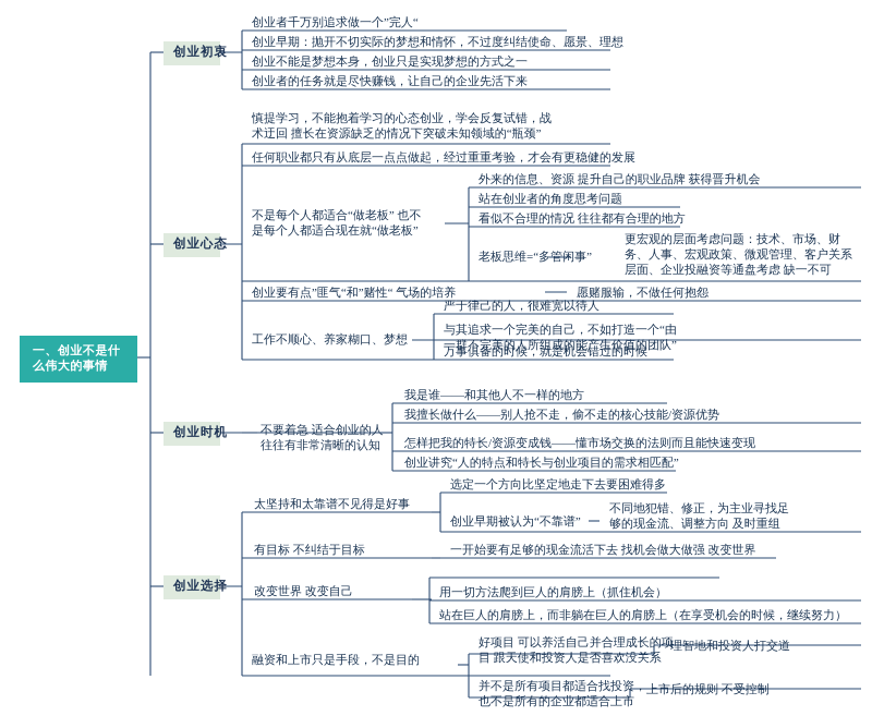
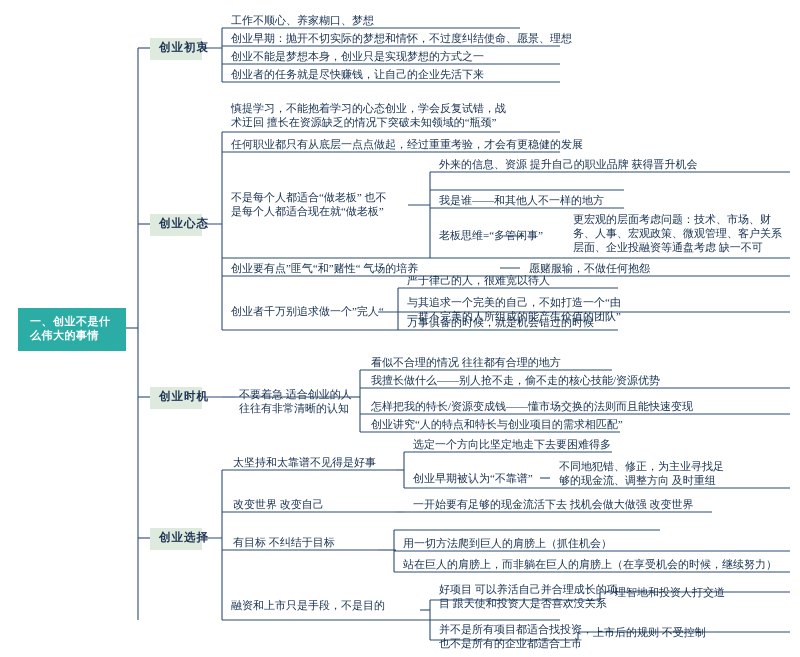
  一、创业不是什
  么伟大的事情
  创业初衷
  创业心态
  创业时机
  创业选择
- 创业者千万别追求做一个”完人“
+ 工作不顺心、养家糊口、梦想
  创业早期：抛开不切实际的梦想和情怀，不过度纠结使命、愿景、理想
  创业不能是梦想本身，创业只是实现梦想的方式之一
  创业者的任务就是尽快赚钱，让自己的企业先活下来
  慎提学习，不能抱着学习的心态创业，学会反复试错，战
  术迂回 擅长在资源缺乏的情况下突破未知领域的“瓶颈”
  任何职业都只有从底层一点点做起，经过重重考验，才会有更稳健的发展
  不是每个人都适合“做老板” 也不
  是每个人都适合现在就“做老板”
  外来的信息、资源 提升自己的职业品牌 获得晋升机会
- 站在创业者的角度思考问题
- 看似不合理的情况 往往都有合理的地方
+ 我是谁——和其他人不一样的地方
  老板思维=“多管闲事”
  更宏观的层面考虑问题：技术、市场、财
  务、人事、宏观政策、微观管理、客户关系
  层面、企业投融资等通盘考虑 缺一不可
  创业要有点”匪气“和”赌性“ 气场的培养
  愿赌服输，不做任何抱怨
- 工作不顺心、养家糊口、梦想
+ 创业者千万别追求做一个”完人“
  严于律己的人，很难宽以待人
  与其追求一个完美的自己，不如打造一个“由
  一群不完美的人所组成的能产生价值的团队”
  万事俱备的时候，就是机会错过的时候
  不要着急 适合创业的人
  往往有非常清晰的认知
- 我是谁——和其他人不一样的地方
+ 看似不合理的情况 往往都有合理的地方
  我擅长做什么——别人抢不走，偷不走的核心技能/资源优势
  怎样把我的特长/资源变成钱——懂市场交换的法则而且能快速变现
  创业讲究“人的特点和特长与创业项目的需求相匹配”
  太坚持和太靠谱不见得是好事
  选定一个方向比坚定地走下去要困难得多
  创业早期被认为“不靠谱”
  不同地犯错、修正，为主业寻找足
  够的现金流、调整方向 及时重组
- 有目标 不纠结于目标
+ 改变世界 改变自己
  一开始要有足够的现金流活下去 找机会做大做强 改变世界
- 改变世界 改变自己
+ 有目标 不纠结于目标
  用一切方法爬到巨人的肩膀上（抓住机会）
  站在巨人的肩膀上，而非躺在巨人的肩膀上（在享受机会的时候，继续努力）
  融资和上市只是手段，不是目的
  好项目 可以养活自己并合理成长的项
  目 跟天使和投资人是否喜欢没关系
  理智地和投资人打交道
  并不是所有项目都适合找投资，
  也不是所有的企业都适合上市
  上市后的规则 不受控制
